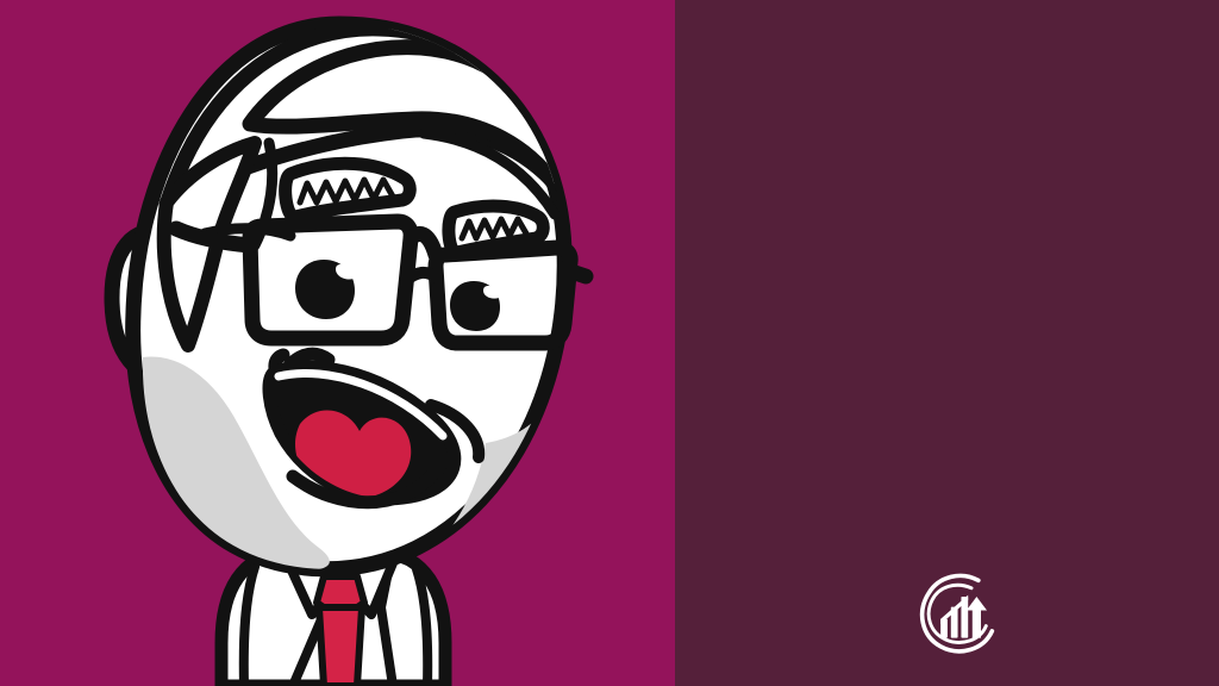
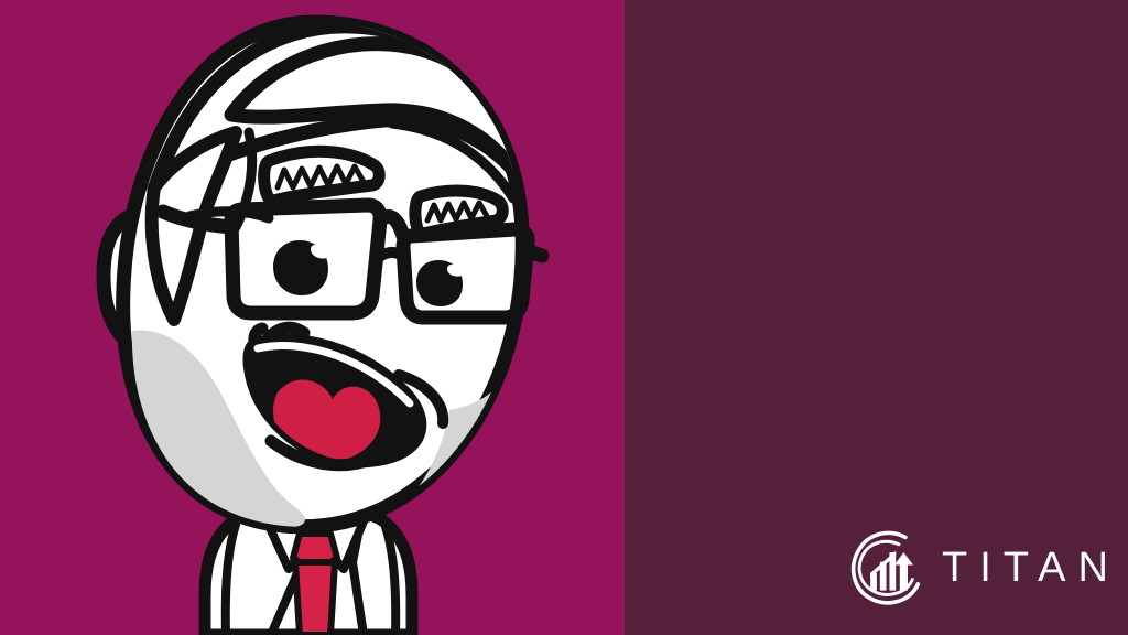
+ TITAN
